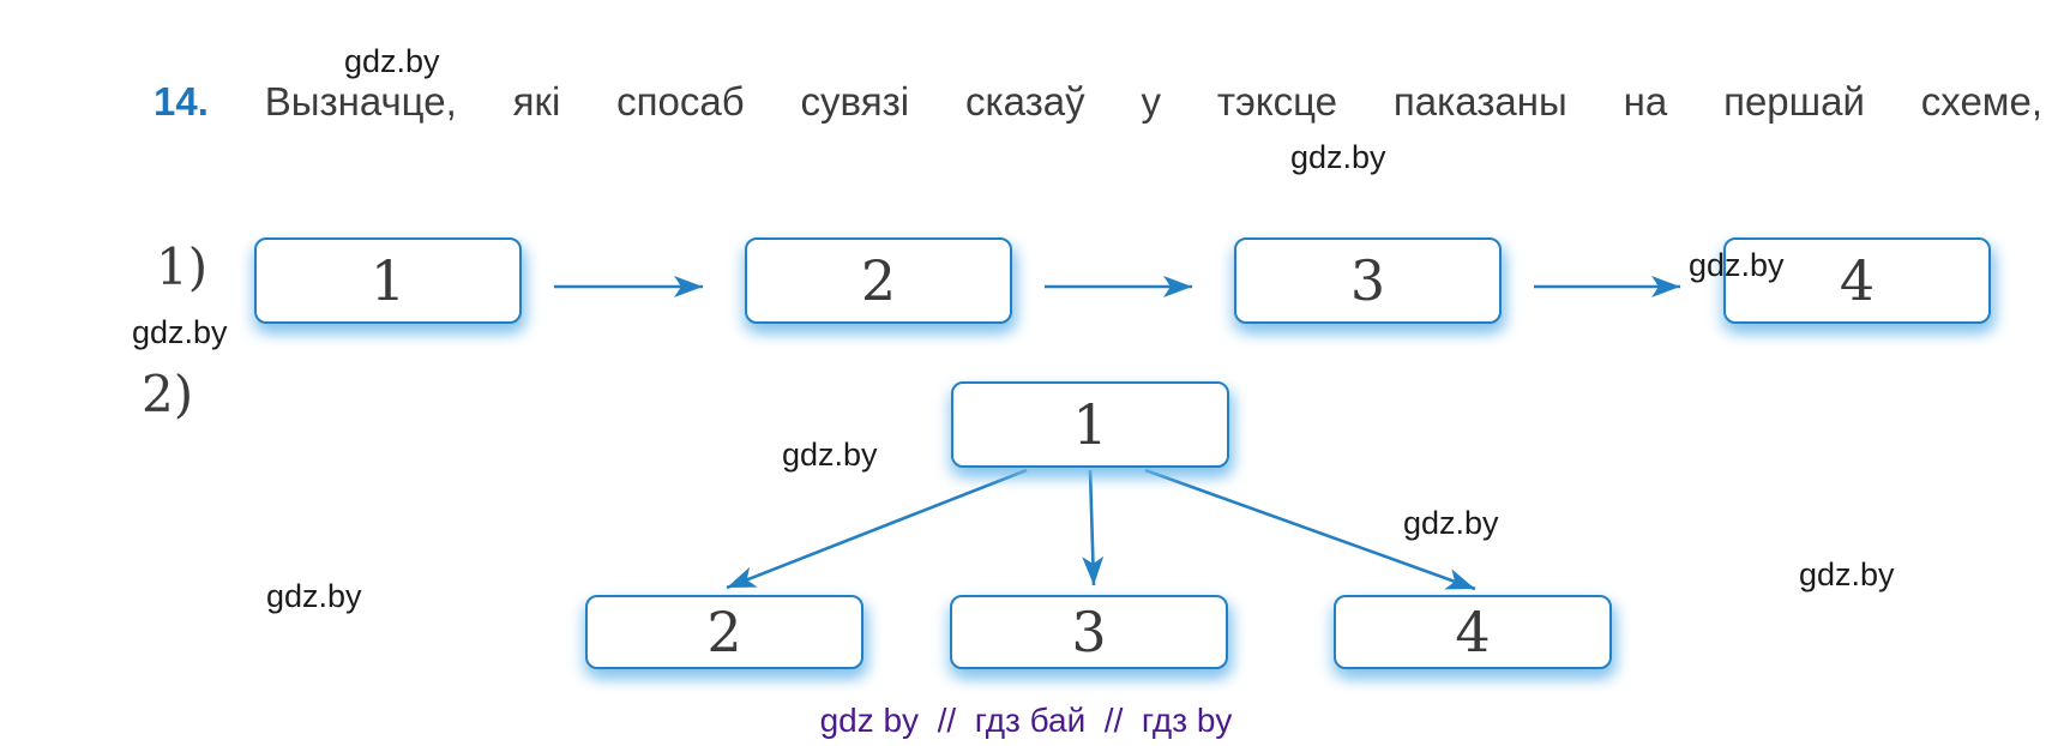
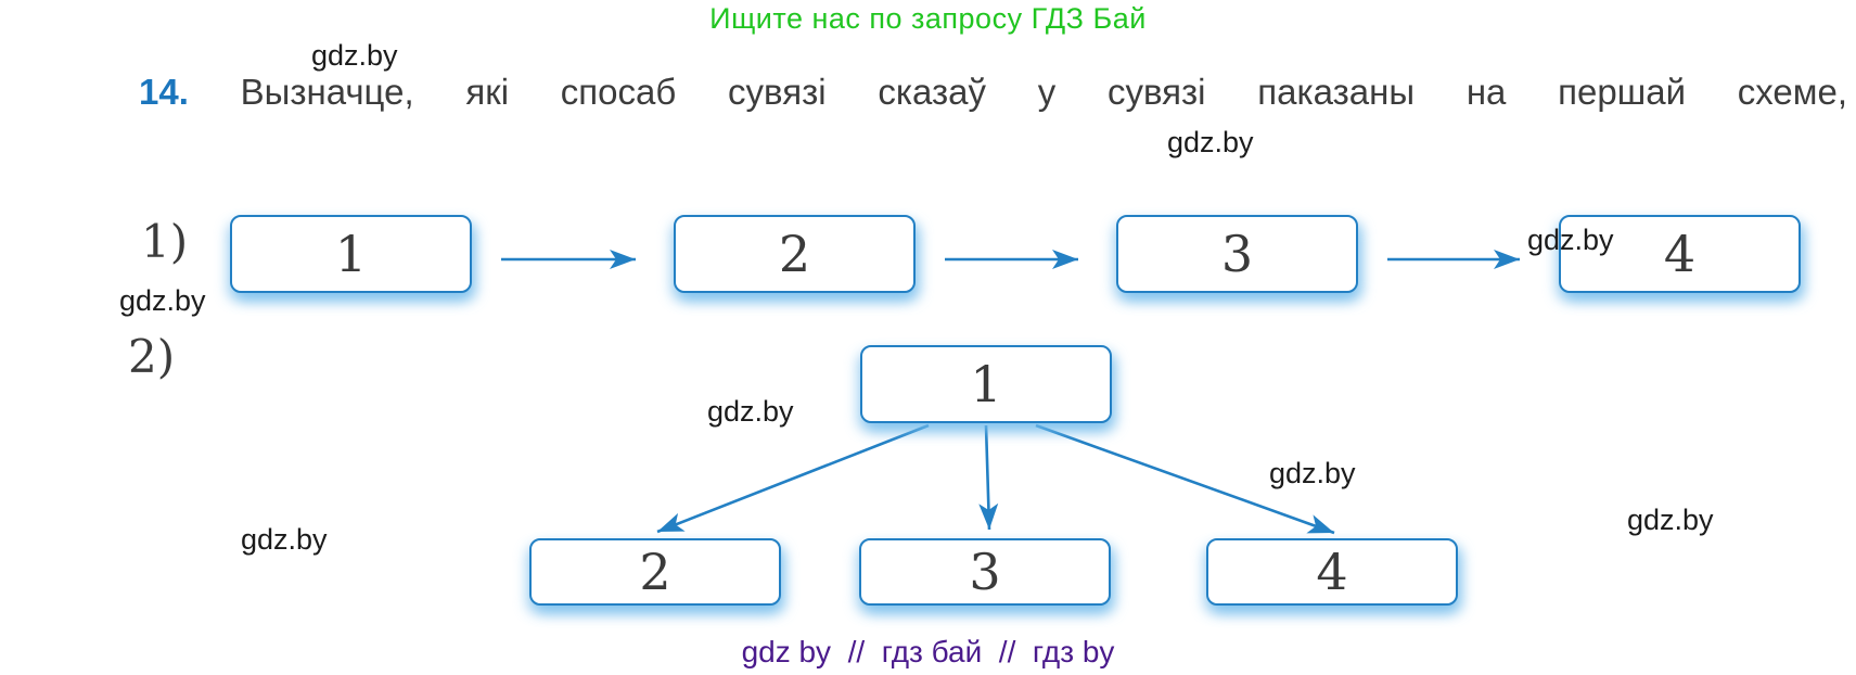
+ Ищите нас по запросу ГДЗ Бай
  gdz.by
  gdz.by
  gdz.by
  gdz.by
  gdz.by
  gdz.by
  gdz.by
  gdz.by
- 14. Вызначце, які спосаб сувязі сказаў у тэксце паказаны на першай схеме,
+ 14. Вызначце, які спосаб сувязі сказаў у сувязі паказаны на першай схеме,
  1)
  1
  2
  3
  4
  2)
  1
  2
  3
  4
  gdz by // гдз бай // гдз by
